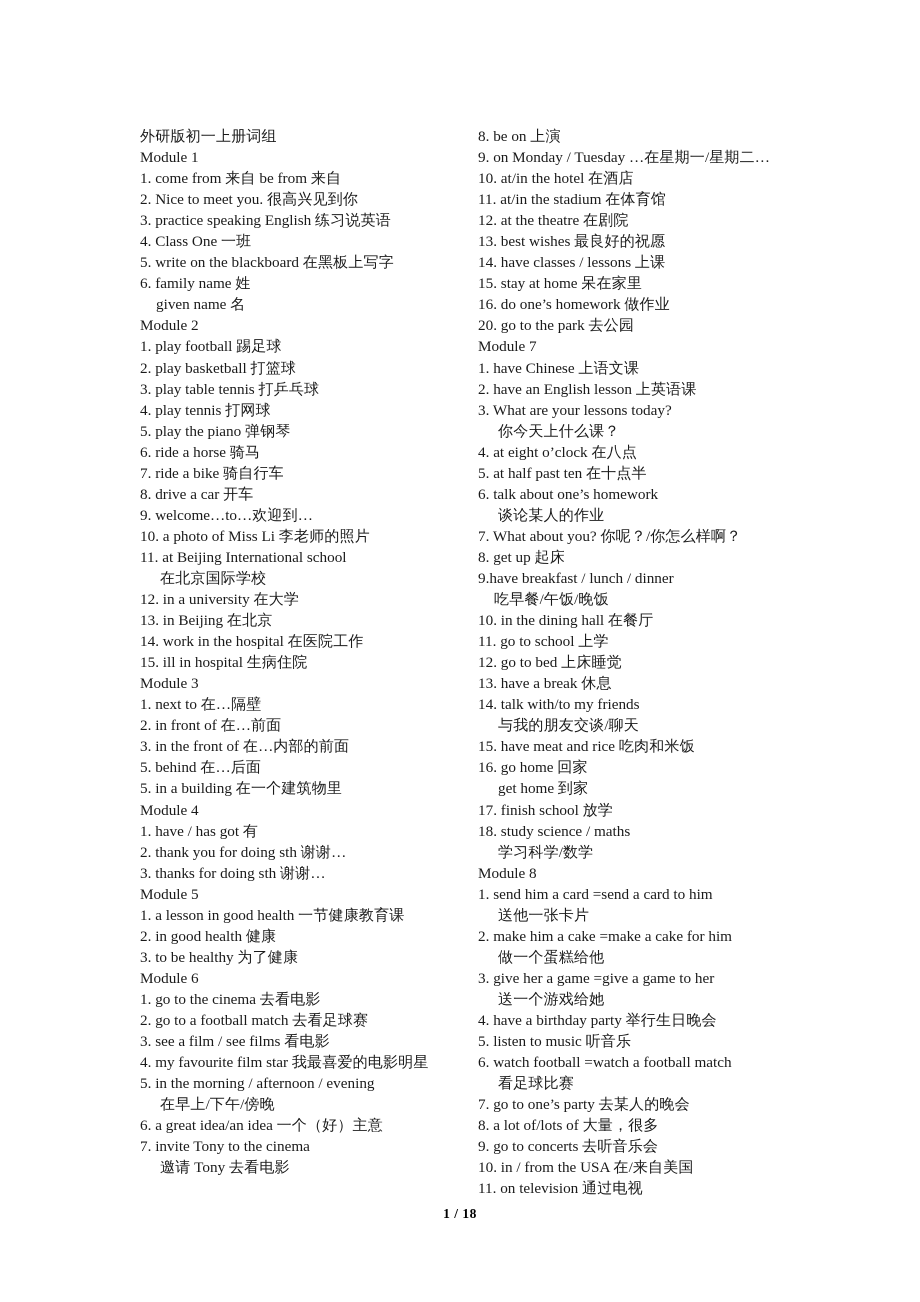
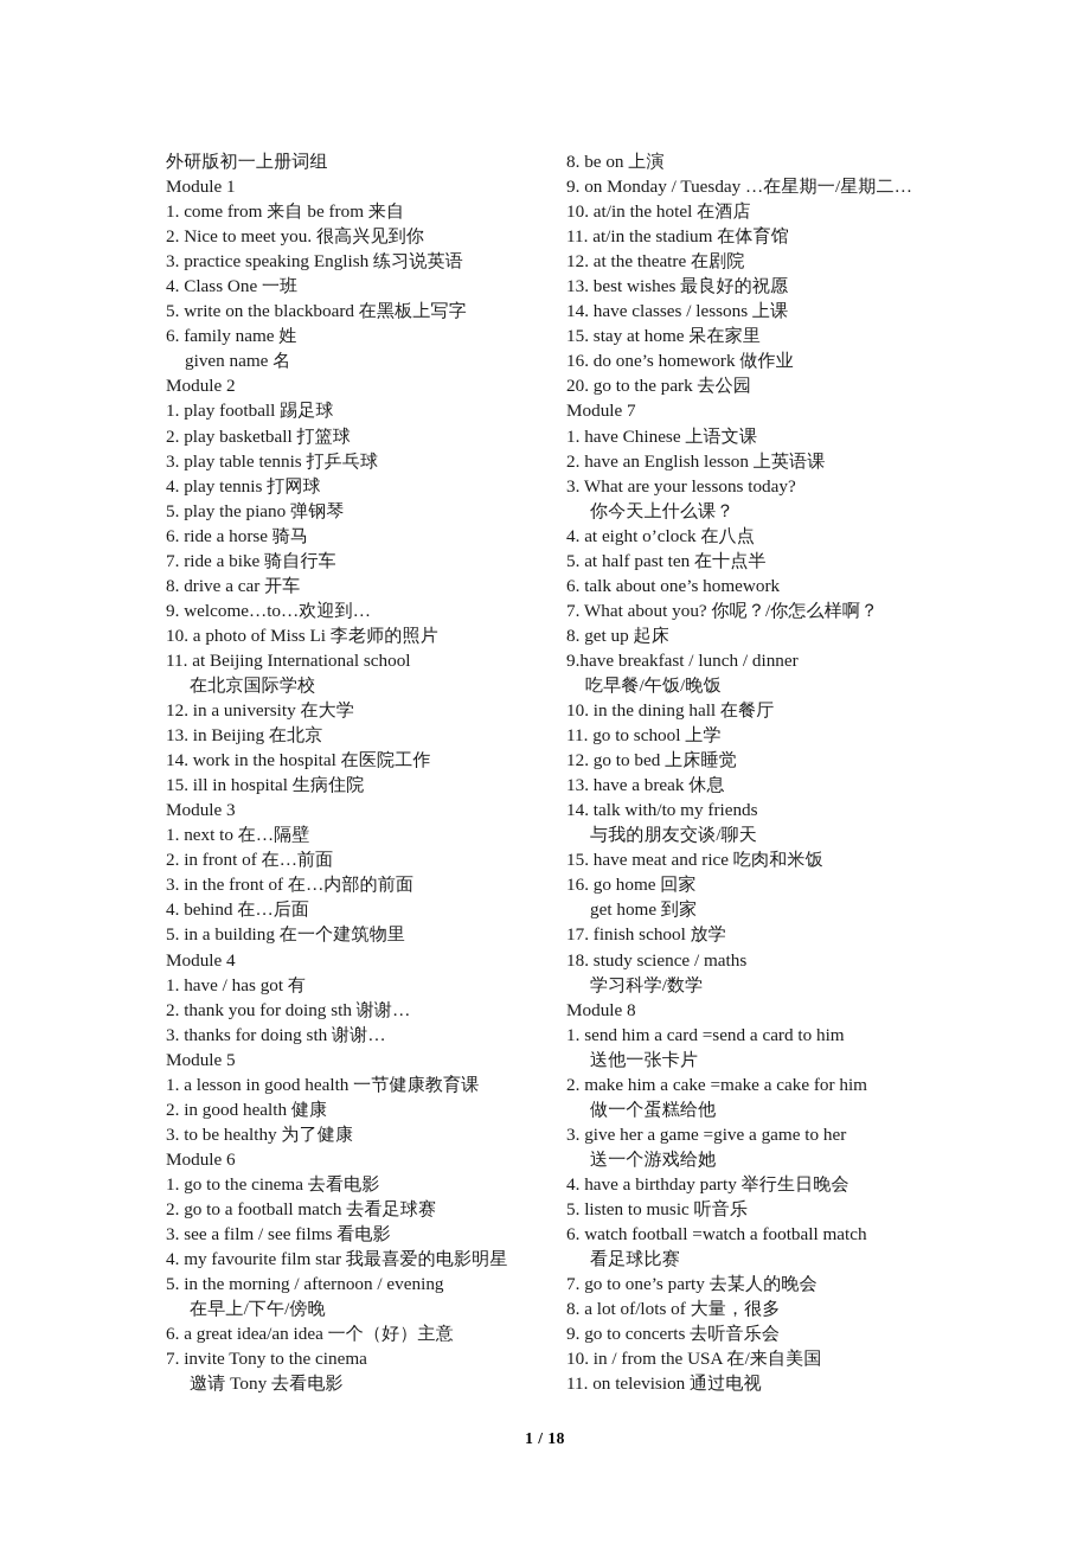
  外研版初一上册词组
  Module 1
  1. come from 来自 be from 来自
  2. Nice to meet you. 很高兴见到你
  3. practice speaking English 练习说英语
  4. Class One 一班
  5. write on the blackboard 在黑板上写字
  6. family name 姓
  given name 名
  Module 2
  1. play football 踢足球
  2. play basketball 打篮球
  3. play table tennis 打乒乓球
  4. play tennis 打网球
  5. play the piano 弹钢琴
  6. ride a horse 骑马
  7. ride a bike 骑自行车
  8. drive a car 开车
  9. welcome…to…欢迎到…
  10. a photo of Miss Li 李老师的照片
  11. at Beijing International school
  在北京国际学校
  12. in a university 在大学
  13. in Beijing 在北京
  14. work in the hospital 在医院工作
  15. ill in hospital 生病住院
  Module 3
  1. next to 在…隔壁
  2. in front of 在…前面
  3. in the front of 在…内部的前面
- 5. behind 在…后面
+ 4. behind 在…后面
  5. in a building 在一个建筑物里
  Module 4
  1. have / has got 有
  2. thank you for doing sth 谢谢…
  3. thanks for doing sth 谢谢…
  Module 5
  1. a lesson in good health 一节健康教育课
  2. in good health 健康
  3. to be healthy 为了健康
  Module 6
  1. go to the cinema 去看电影
  2. go to a football match 去看足球赛
  3. see a film / see films 看电影
  4. my favourite film star 我最喜爱的电影明星
  5. in the morning / afternoon / evening
  在早上/下午/傍晚
  6. a great idea/an idea 一个（好）主意
  7. invite Tony to the cinema
  邀请 Tony 去看电影
  8. be on 上演
  9. on Monday / Tuesday …在星期一/星期二…
  10. at/in the hotel 在酒店
  11. at/in the stadium 在体育馆
  12. at the theatre 在剧院
  13. best wishes 最良好的祝愿
  14. have classes / lessons 上课
  15. stay at home 呆在家里
  16. do one’s homework 做作业
  20. go to the park 去公园
  Module 7
  1. have Chinese 上语文课
  2. have an English lesson 上英语课
  3. What are your lessons today?
  你今天上什么课？
  4. at eight o’clock 在八点
  5. at half past ten 在十点半
  6. talk about one’s homework
- 谈论某人的作业
  7. What about you? 你呢？/你怎么样啊？
  8. get up 起床
  9.have breakfast / lunch / dinner
  吃早餐/午饭/晚饭
  10. in the dining hall 在餐厅
  11. go to school 上学
  12. go to bed 上床睡觉
  13. have a break 休息
  14. talk with/to my friends
  与我的朋友交谈/聊天
  15. have meat and rice 吃肉和米饭
  16. go home 回家
  get home 到家
  17. finish school 放学
  18. study science / maths
  学习科学/数学
  Module 8
  1. send him a card =send a card to him
  送他一张卡片
  2. make him a cake =make a cake for him
  做一个蛋糕给他
  3. give her a game =give a game to her
  送一个游戏给她
  4. have a birthday party 举行生日晚会
  5. listen to music 听音乐
  6. watch football =watch a football match
  看足球比赛
  7. go to one’s party 去某人的晚会
  8. a lot of/lots of 大量，很多
  9. go to concerts 去听音乐会
  10. in / from the USA 在/来自美国
  11. on television 通过电视
  1 / 18
